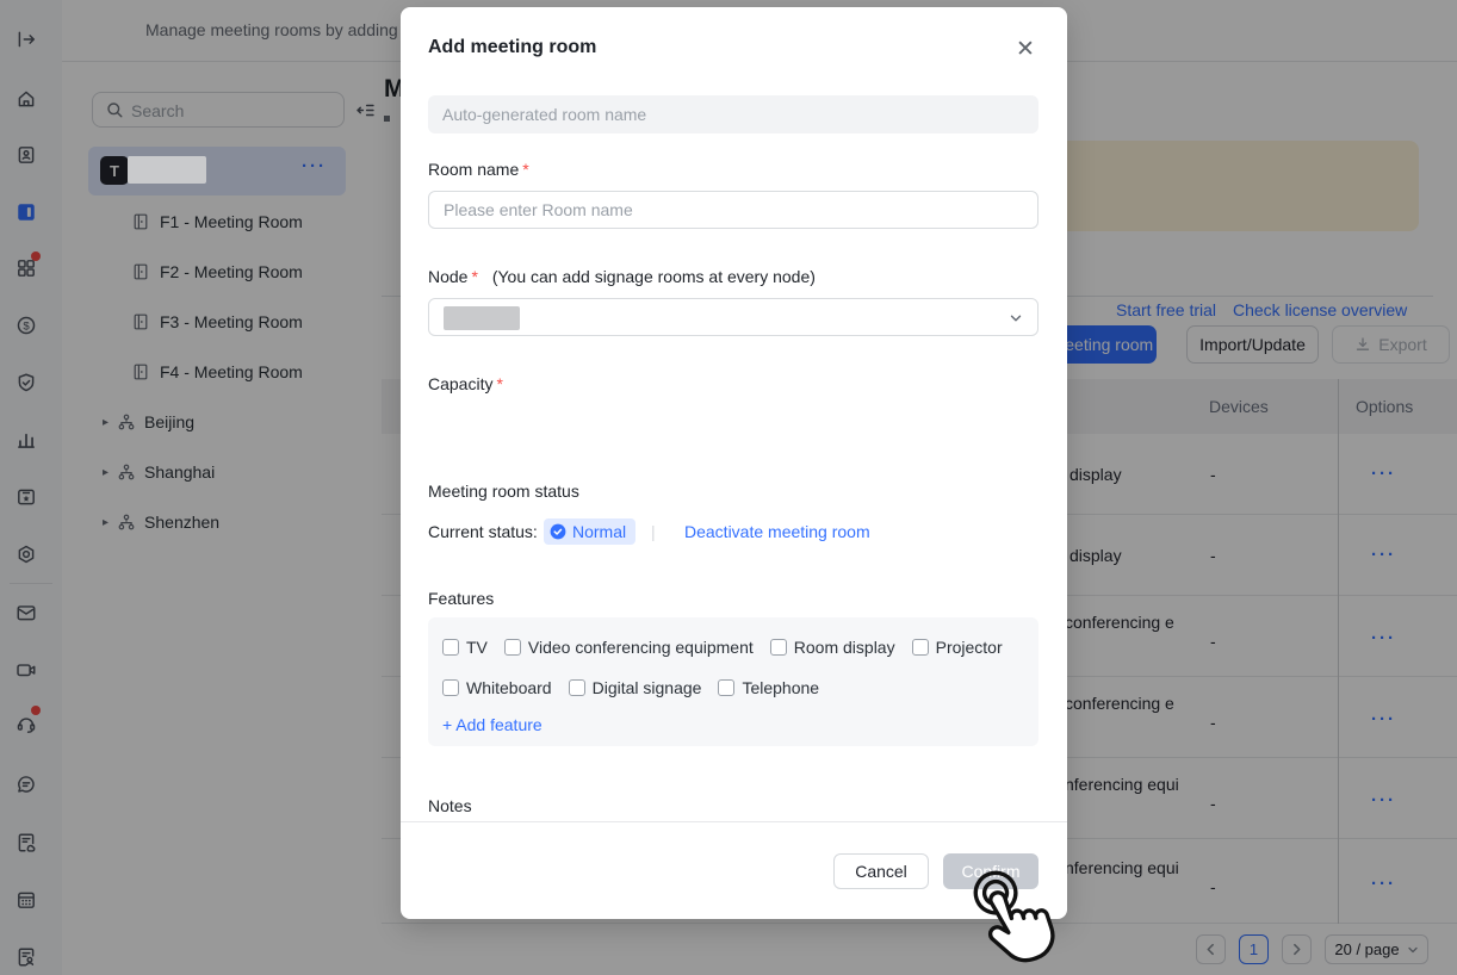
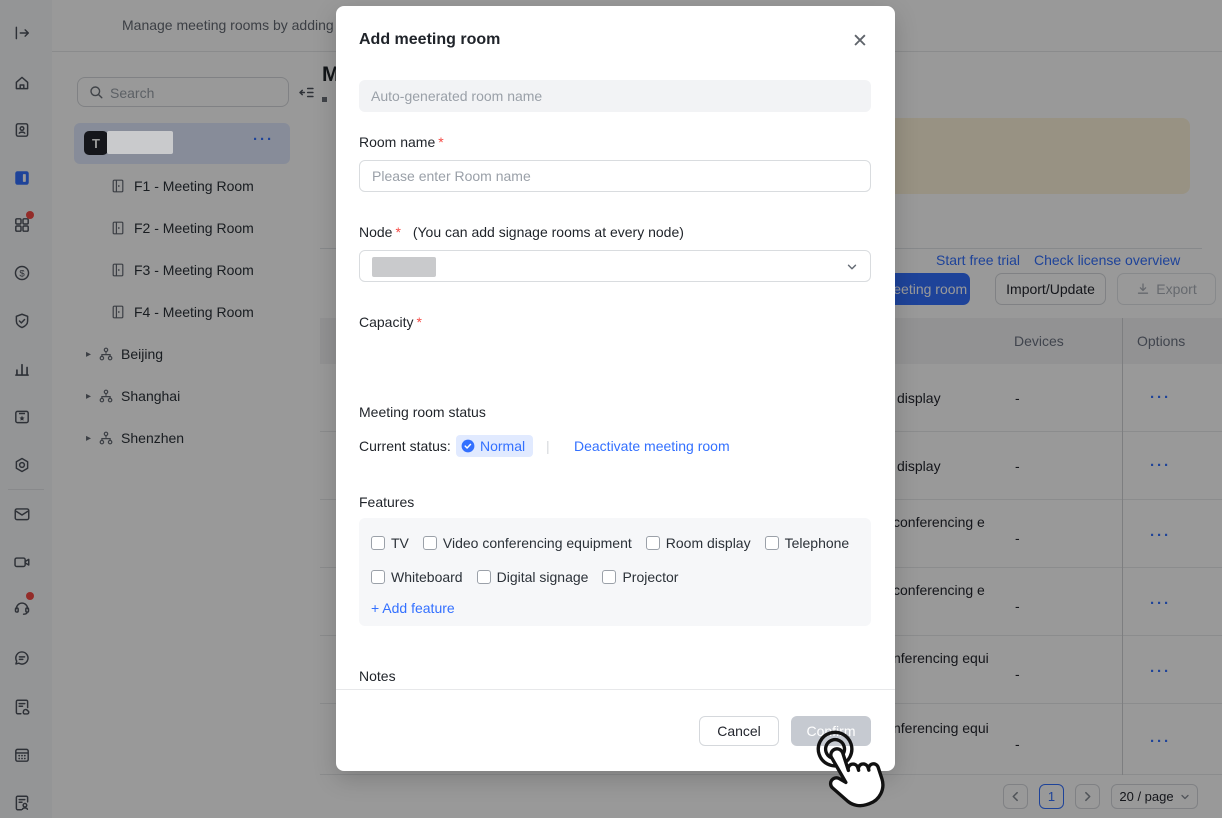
  $
  Manage meeting rooms by adding
  Search
  T
  ···
  F1 - Meeting Room
  F2 - Meeting Room
  F3 - Meeting Room
  F4 - Meeting Room
  ▸
  Beijing
  ▸
  Shanghai
  ▸
  Shenzhen
  M
  Start free trial
  Check license overview
  eeting room
  Import/Update
  Export
  Devices
  Options
  display
  -
  ···
  display
  -
  ···
  conferencing e
  -
  ···
  conferencing e
  -
  ···
  nferencing equi
  -
  ···
  nferencing equi
  -
  ···
  1
  20 / page
  Add meeting room
  ✕
  Auto-generated room name
  Room name *
  Please enter Room name
  Node * (You can add signage rooms at every node)
  Capacity *
  Meeting room status
  Current status:
  Normal
  |
  Deactivate meeting room
  Features
  TV
  Video conferencing equipment
  Room display
- Projector
+ Telephone
  Whiteboard
  Digital signage
- Telephone
+ Projector
  + Add feature
  Notes
  Cancel
  Conrm
